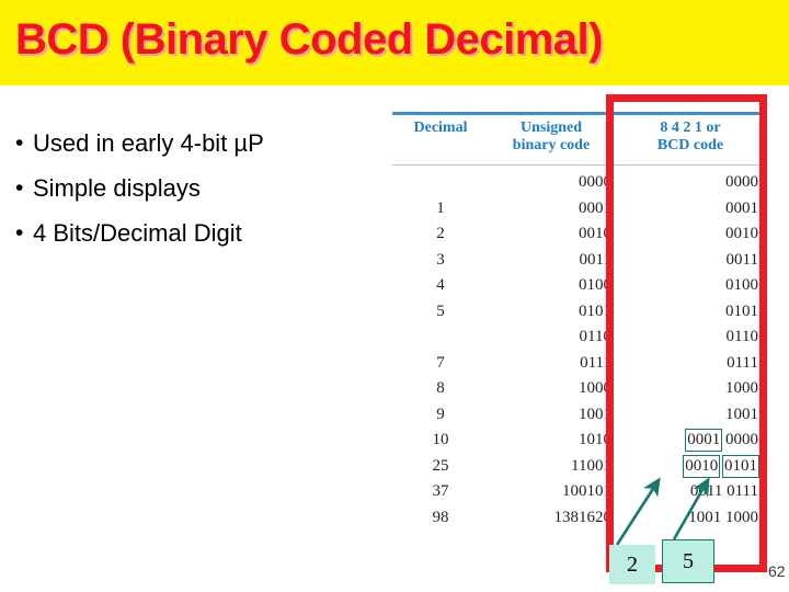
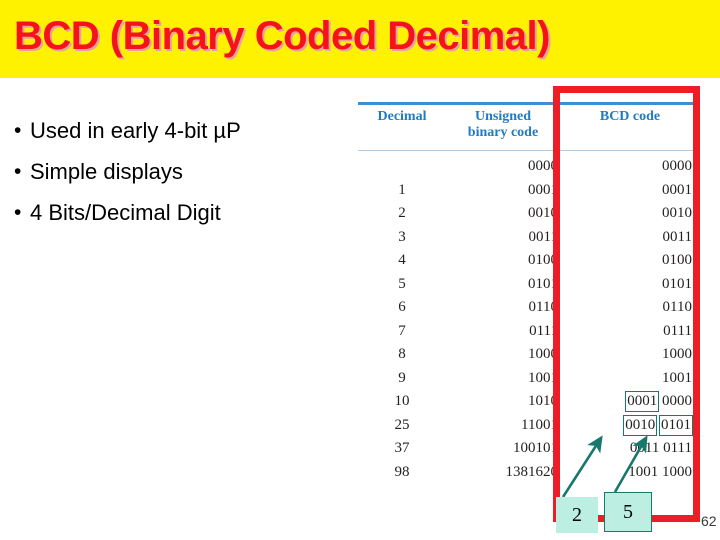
  BCD (Binary Coded Decimal)
  •
  Used in early 4-bit µP
  •
  Simple displays
  •
  4 Bits/Decimal Digit
  Decimal
  Unsigned
  binary code
- 8 4 2 1 or
  BCD code
  0000
  0000
  1
  0001
  0001
  2
  0010
  0010
  3
  0011
  0011
  4
  0100
  0100
  5
  0101
  0101
+ 6
  0110
  0110
  7
  0111
  0111
  8
  1000
  1000
  9
  1001
  1001
  10
  1010
  0001 0000
  25
  11001
  0010 0101
  37
  100101
  011 0111
  98
  1381620
  1001 1000
  2
  5
  62
